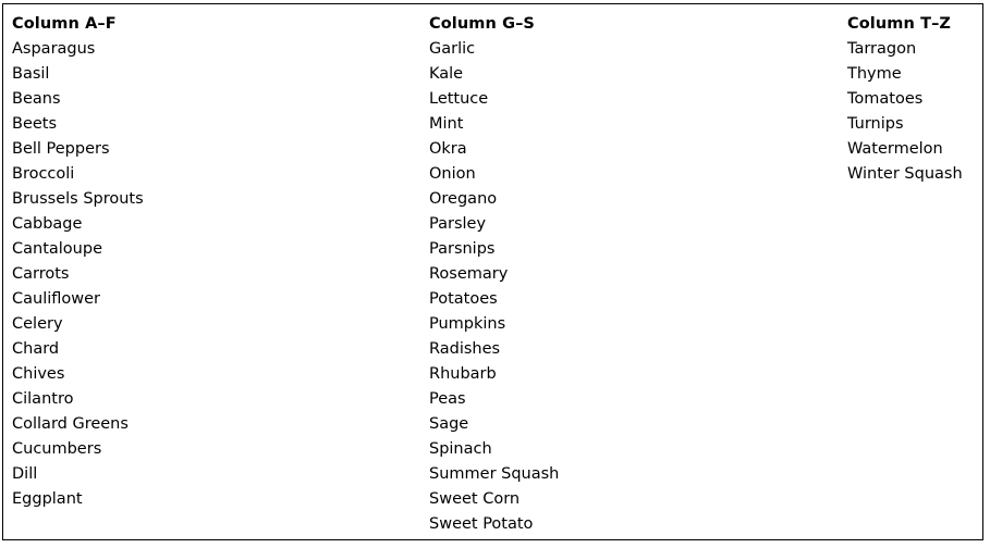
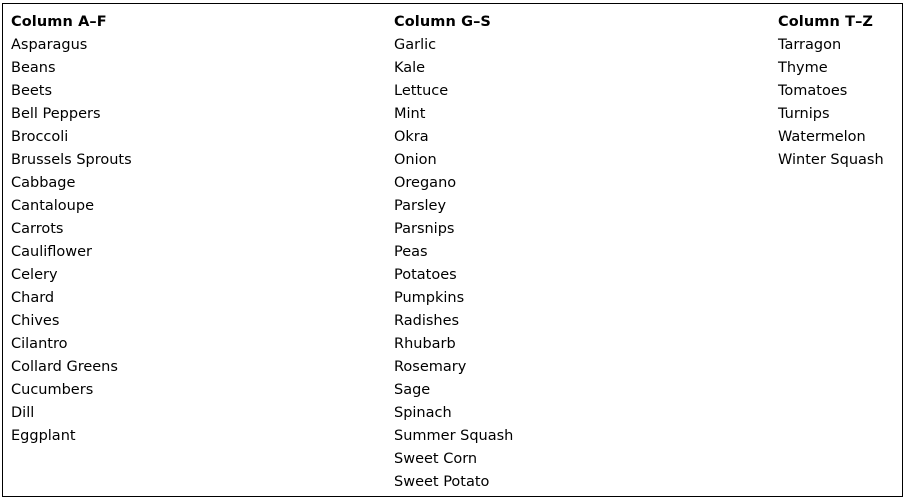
  Column A–F
  Asparagus
- Basil
  Beans
  Beets
  Bell Peppers
  Broccoli
  Brussels Sprouts
  Cabbage
  Cantaloupe
  Carrots
  Cauliflower
  Celery
  Chard
  Chives
  Cilantro
  Collard Greens
  Cucumbers
  Dill
  Eggplant
  Column G–S
  Garlic
  Kale
  Lettuce
  Mint
  Okra
  Onion
  Oregano
  Parsley
  Parsnips
- Rosemary
+ Peas
  Potatoes
  Pumpkins
  Radishes
  Rhubarb
- Peas
+ Rosemary
  Sage
  Spinach
  Summer Squash
  Sweet Corn
  Sweet Potato
  Column T–Z
  Tarragon
  Thyme
  Tomatoes
  Turnips
  Watermelon
  Winter Squash
